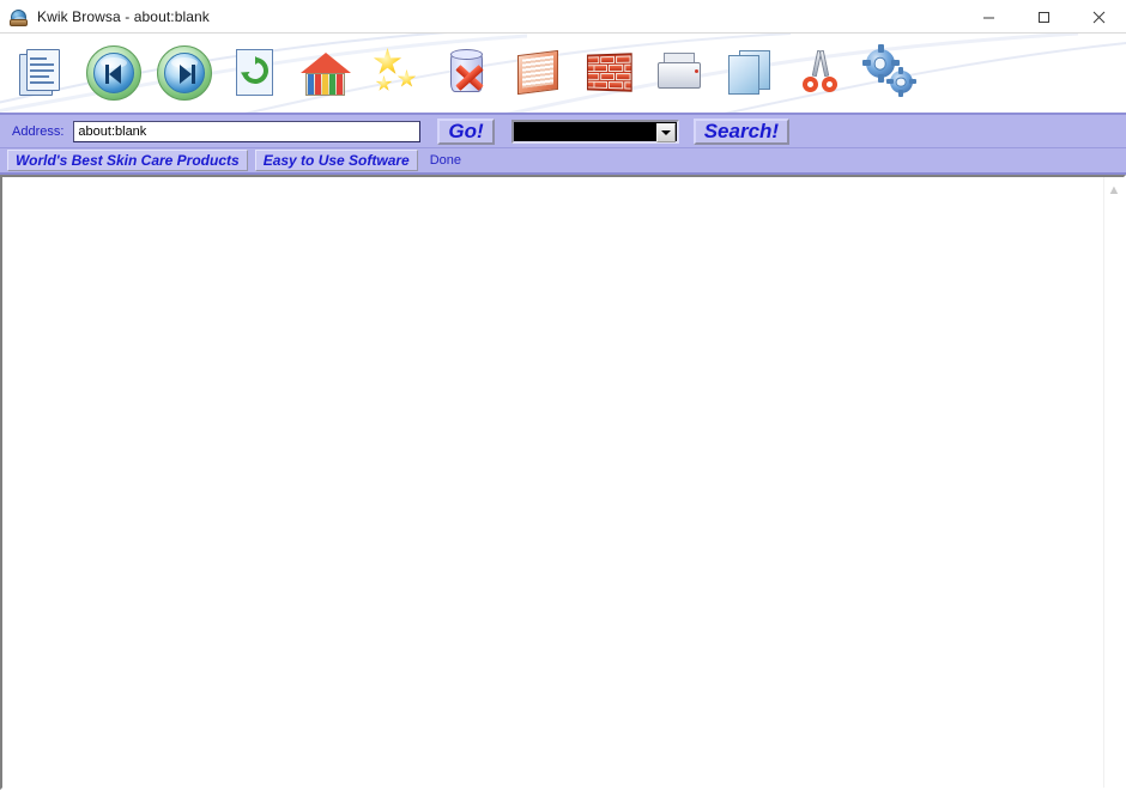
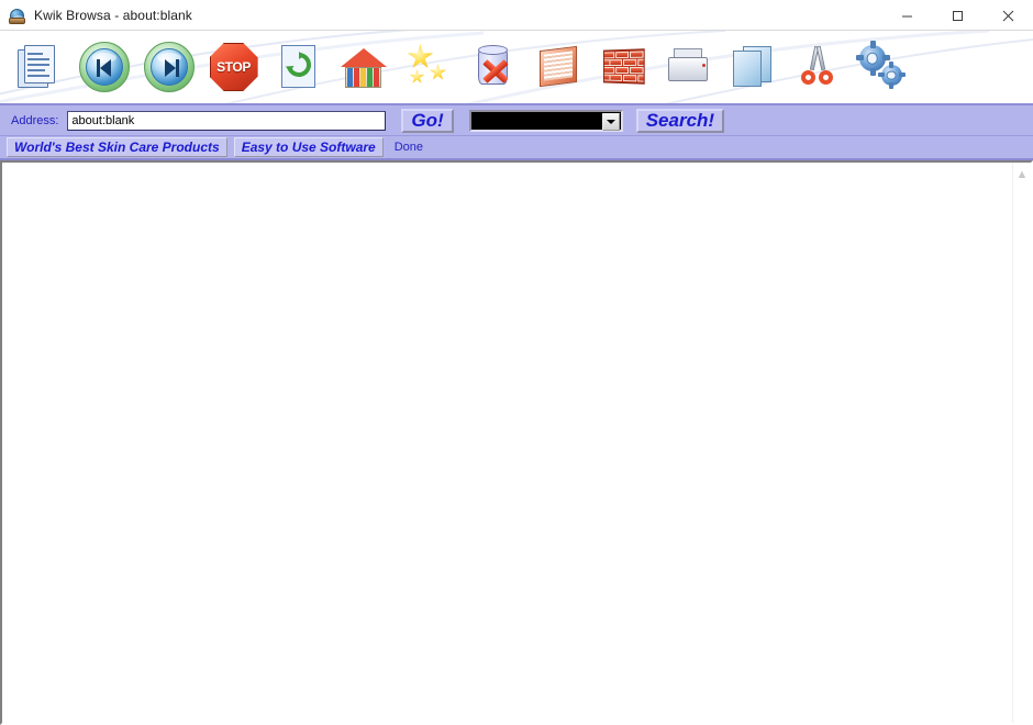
  Kwik Browsa - about:blank
+ STOP
  Address:
  about:blank
  Go!
  Search!
  World's Best Skin Care Products
  Easy to Use Software
  Done
  ▲
